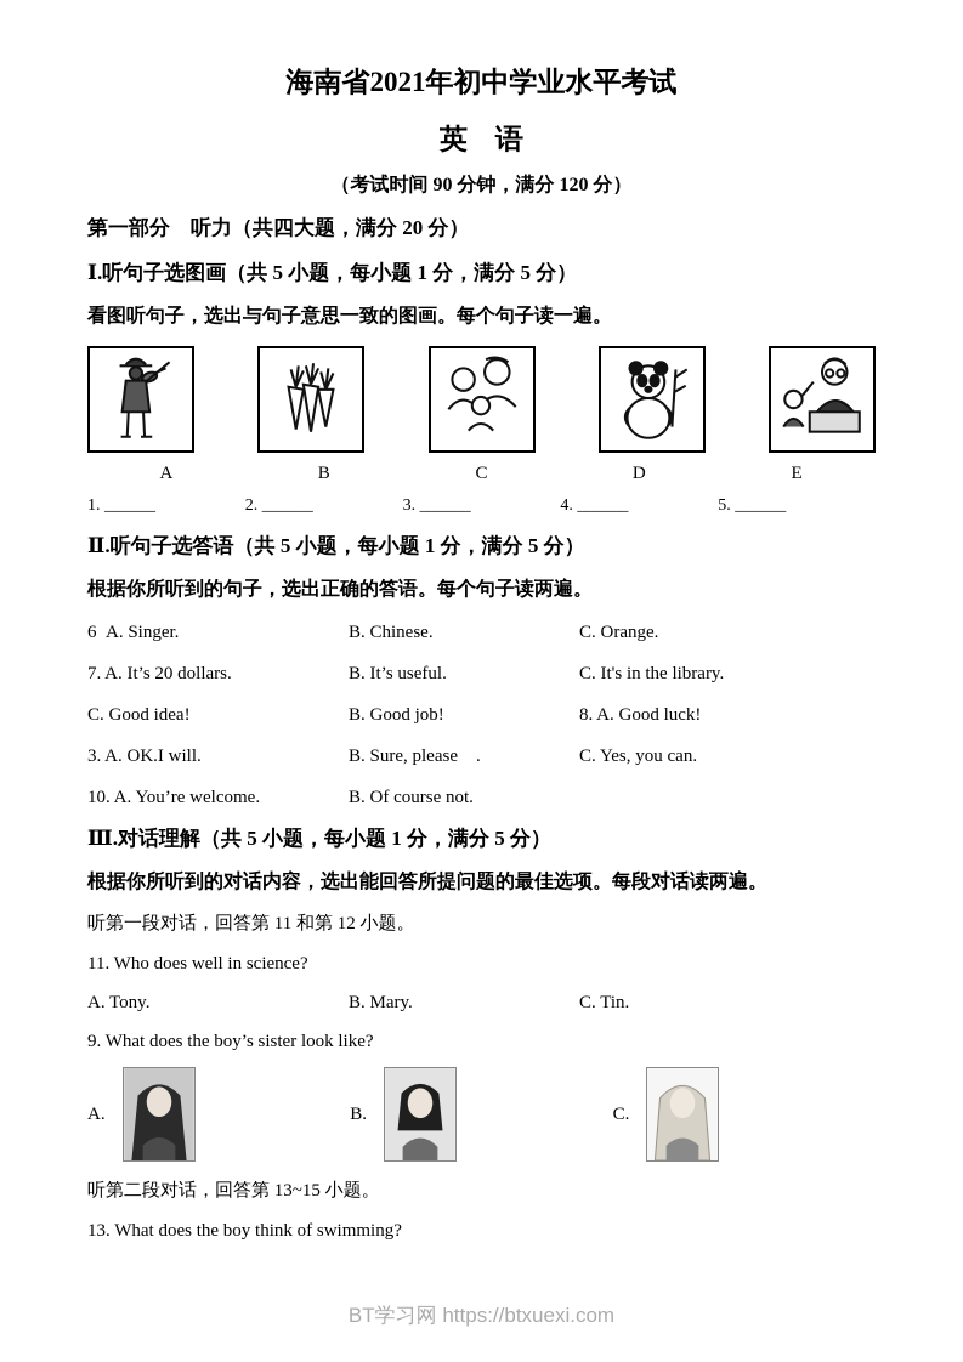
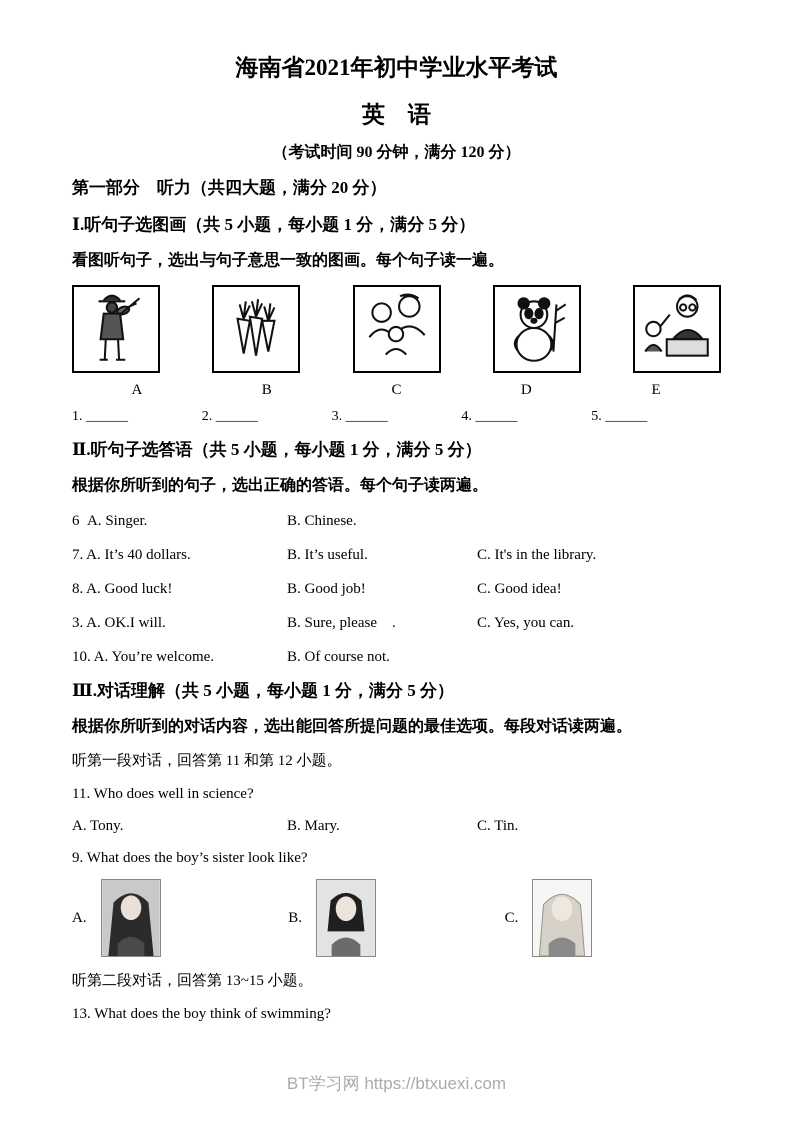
  海南省2021年初中学业水平考试
  英 语
  （考试时间 90 分钟，满分 120 分）
  第一部分 听力（共四大题，满分 20 分）
  Ⅰ.听句子选图画（共 5 小题，每小题 1 分，满分 5 分）
  看图听句子，选出与句子意思一致的图画。每个句子读一遍。
  A
  B
  C
  D
  E
  1. ______
  2. ______
  3. ______
  4. ______
  5. ______
  Ⅱ.听句子选答语（共 5 小题，每小题 1 分，满分 5 分）
  根据你所听到的句子，选出正确的答语。每个句子读两遍。
  6 A. Singer.
  B. Chinese.
- C. Orange.
- 7. A. It’s 20 dollars.
+ 7. A. It’s 40 dollars.
  B. It’s useful.
  C. It's in the library.
- C. Good idea!
+ 8. A. Good luck!
  B. Good job!
- 8. A. Good luck!
+ C. Good idea!
  3. A. OK.I will.
  B. Sure, please .
  C. Yes, you can.
  10. A. You’re welcome.
  B. Of course not.
  Ⅲ.对话理解（共 5 小题，每小题 1 分，满分 5 分）
  根据你所听到的对话内容，选出能回答所提问题的最佳选项。每段对话读两遍。
  听第一段对话，回答第 11 和第 12 小题。
  11. Who does well in science?
  A. Tony.
  B. Mary.
  C. Tin.
  9. What does the boy’s sister look like?
  A.
  B.
  C.
  听第二段对话，回答第 13~15 小题。
  13. What does the boy think of swimming?
  BT学习网 https://btxuexi.com
